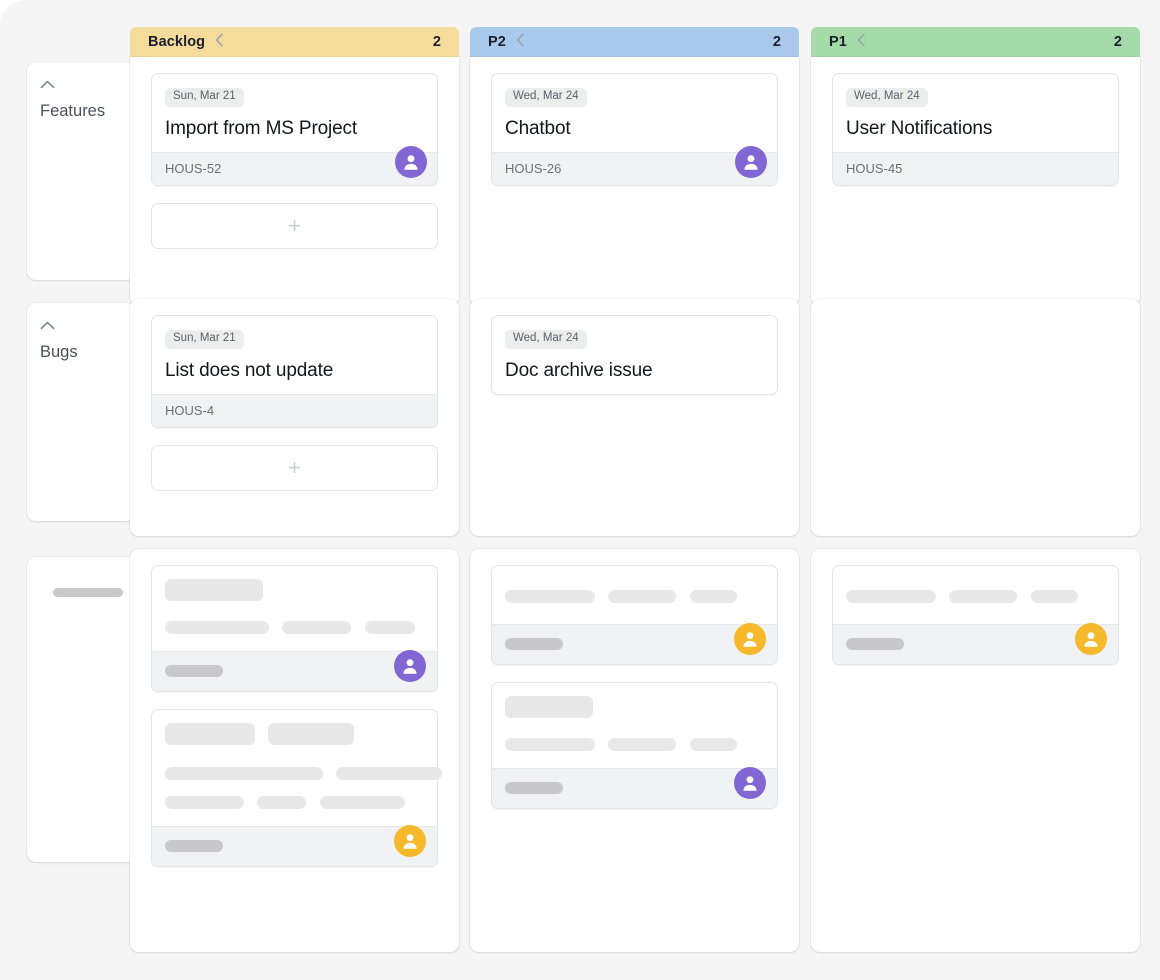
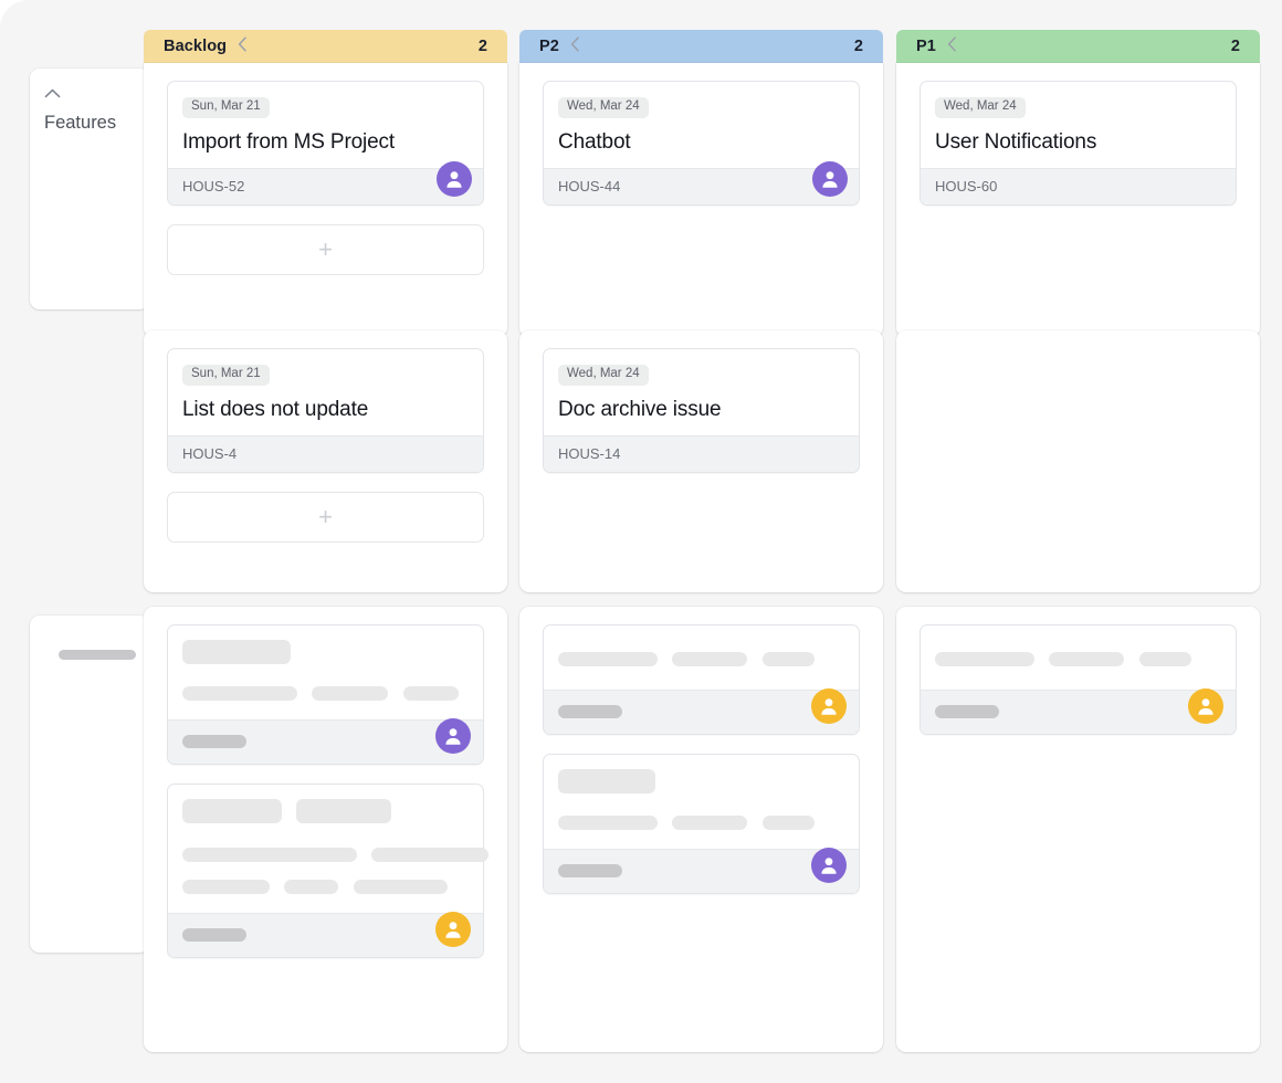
  Backlog
  2
  P2
  2
  P1
  2
  Features
  Sun, Mar 21
  Import from MS Project
  HOUS-52
  +
  Wed, Mar 24
  Chatbot
- HOUS-26
+ HOUS-44
  Wed, Mar 24
  User Notifications
- HOUS-45
+ HOUS-60
- Bugs
  Sun, Mar 21
  List does not update
  HOUS-4
  +
  Wed, Mar 24
  Doc archive issue
+ HOUS-14
